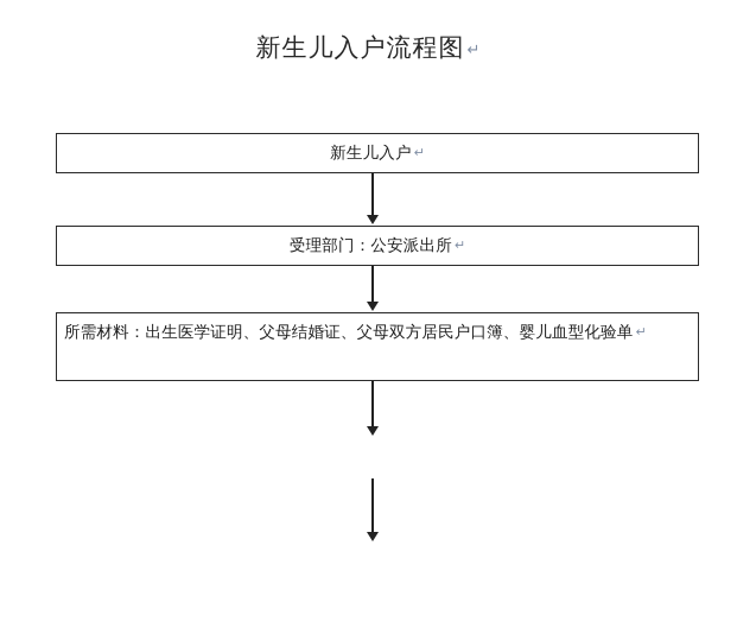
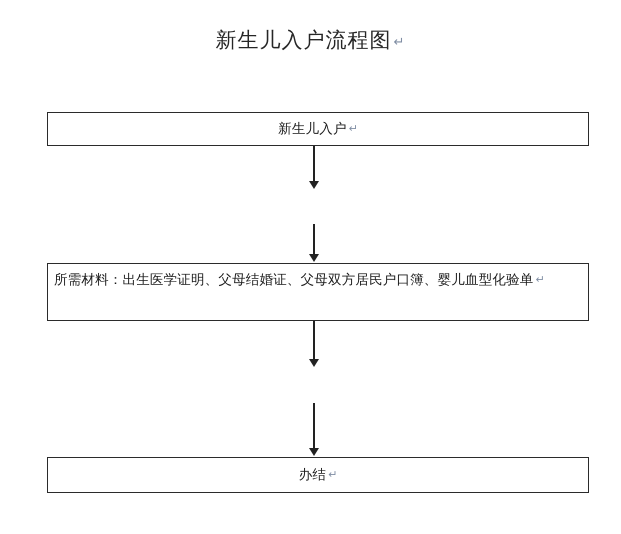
  新生儿入户流程图 ↵
  新生儿入户 ↵
- 受理部门：公安派出所 ↵
  所需材料：出生医学证明、父母结婚证、父母双方居民户口簿、婴儿血型化验单 ↵
+ 办结 ↵
